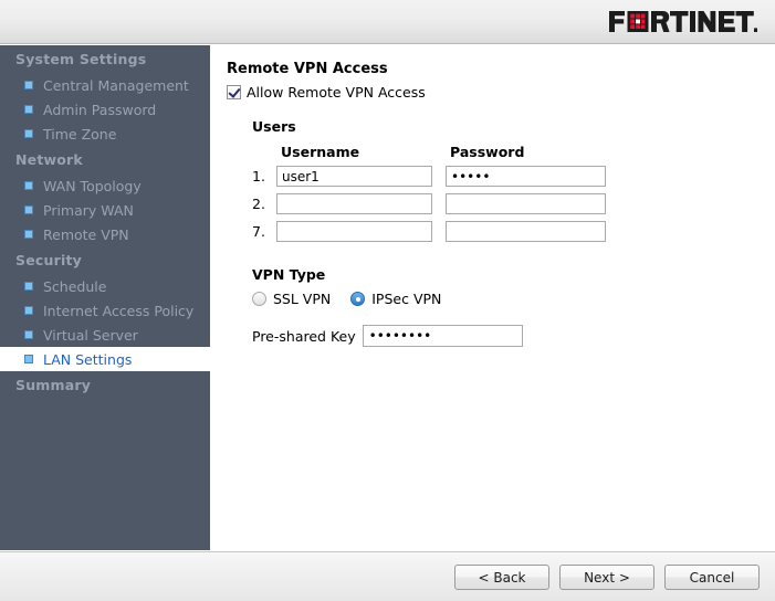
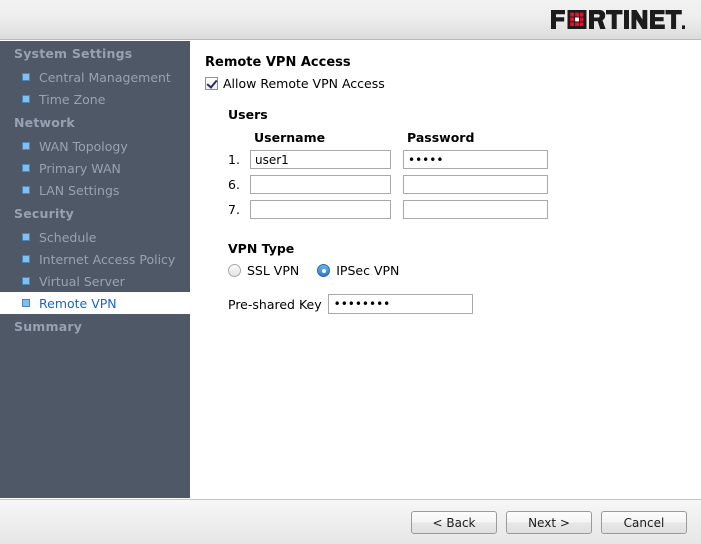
  System Settings
  Central Management
- Admin Password
  Time Zone
  Network
  WAN Topology
  Primary WAN
- Remote VPN
+ LAN Settings
  Security
  Schedule
  Internet Access Policy
  Virtual Server
- LAN Settings
+ Remote VPN
  Summary
  Remote VPN Access
  Allow Remote VPN Access
  Users
  	Username	Password
  1.	user1	•••••
- 2.
+ 6.
  7.
  VPN Type
  SSL VPN
  IPSec VPN
  Pre-shared Key
  ••••••••
  < Back
  Next >
  Cancel
